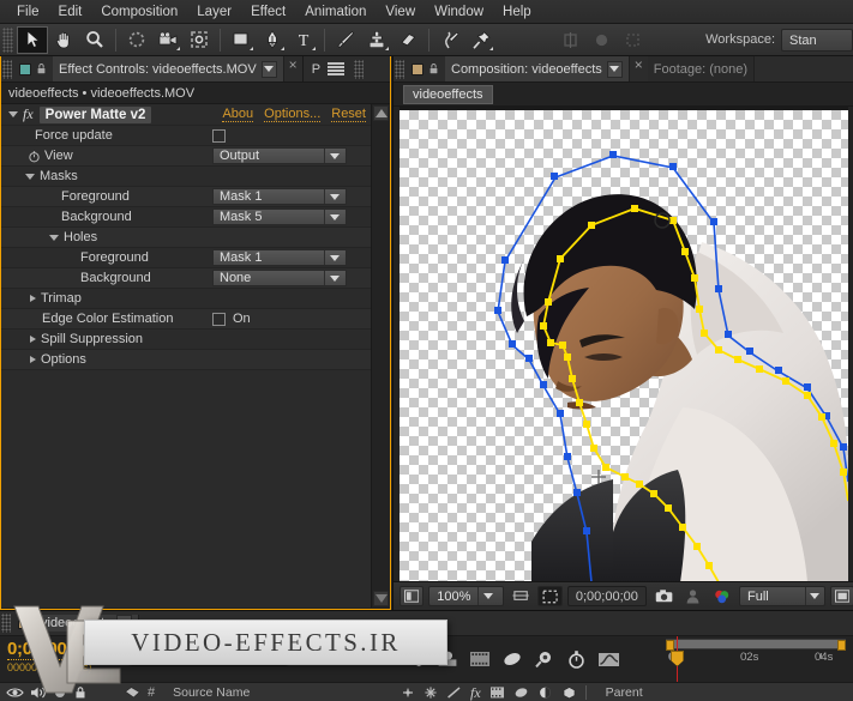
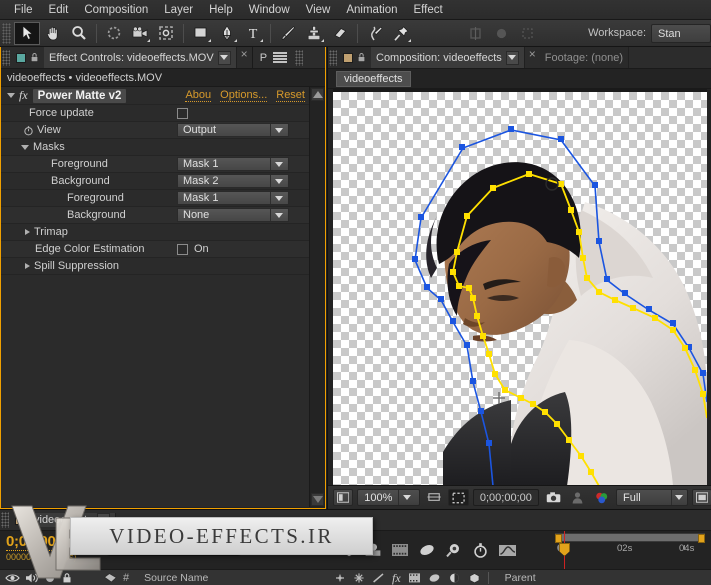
  File
  Edit
  Composition
  Layer
- Effect
+ Help
- Animation
+ Window
  View
- Window
+ Animation
- Help
+ Effect
  T
  Workspace:
  Stan
  Effect Controls: videoeffects.MOV
  ×
  P
  videoeffects • videoeffects.MOV
  fx
  Power Matte v2
  Abou
  Options...
  Reset
  Force update
  View
  Output
  Masks
  Foreground
  Mask 1
  Background
- Mask 5
+ Mask 2
- Holes
  Foreground
  Mask 1
  Background
  None
  Trimap
  Edge Color Estimation
  On
  Spill Suppression
- Options
  Composition: videoeffects
  ×
  Footage: (none)
  videoeffects
  100%
  0;00;00;00
  Full
  #
  Source Name
  02s
  04s
  fx
  Parent
  VIDEO-EFFECTS.IR
